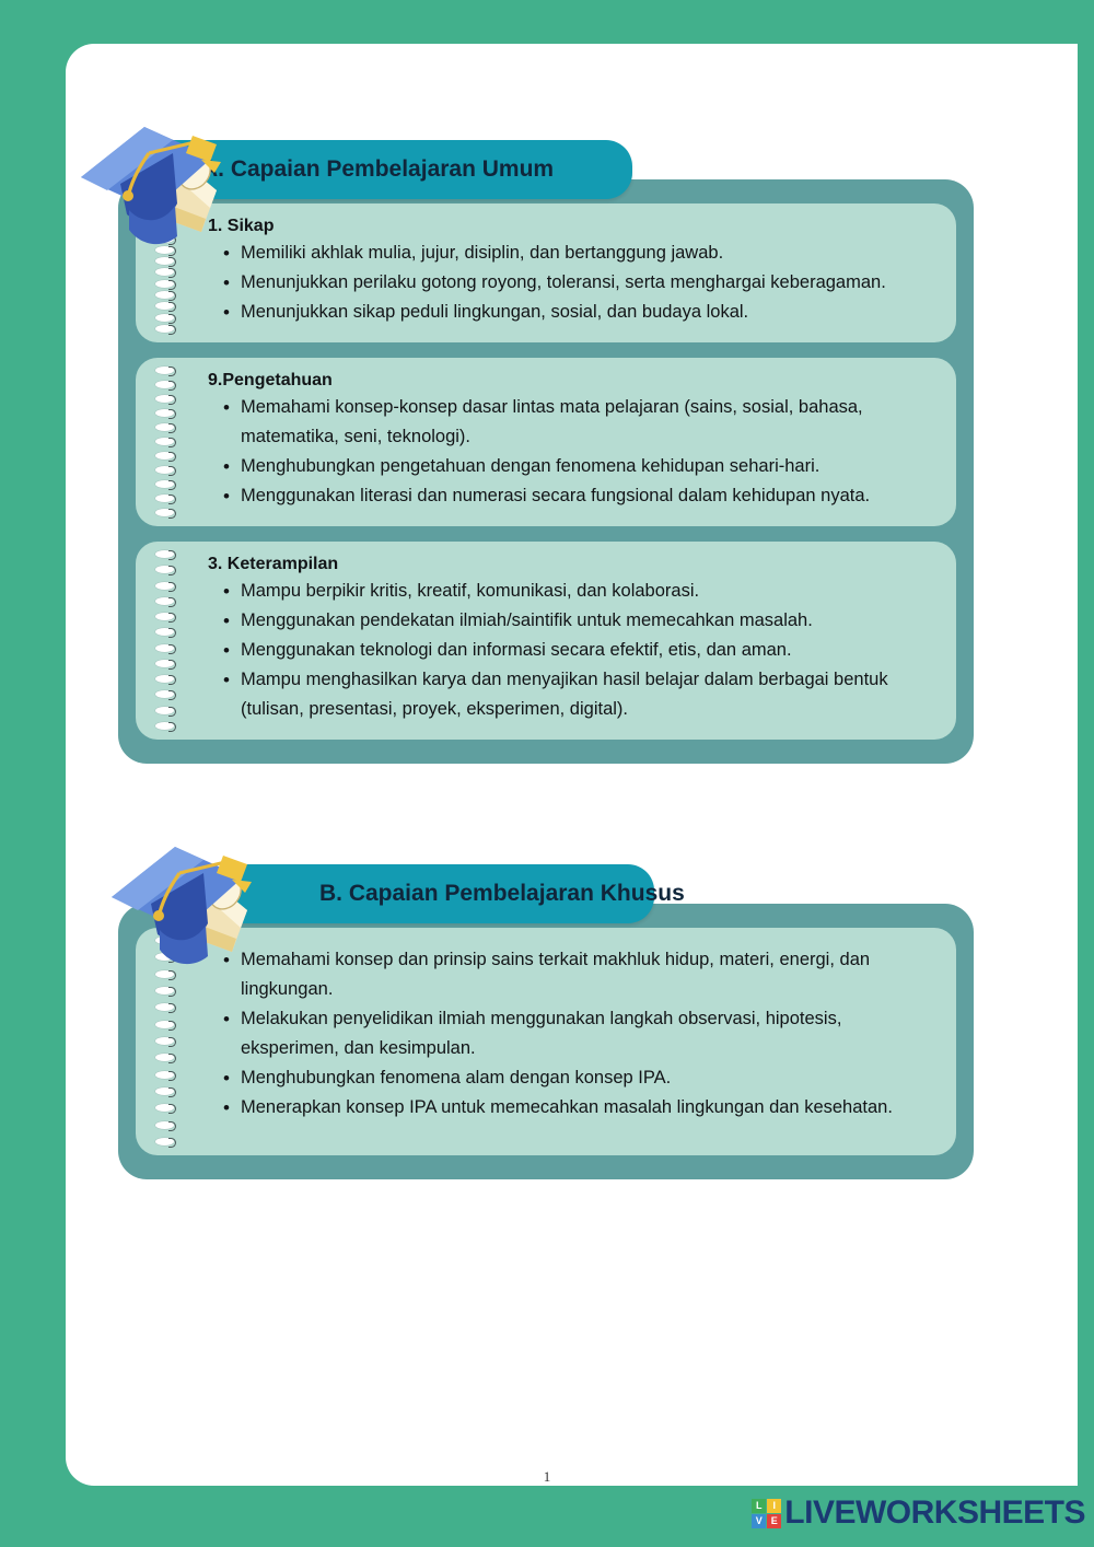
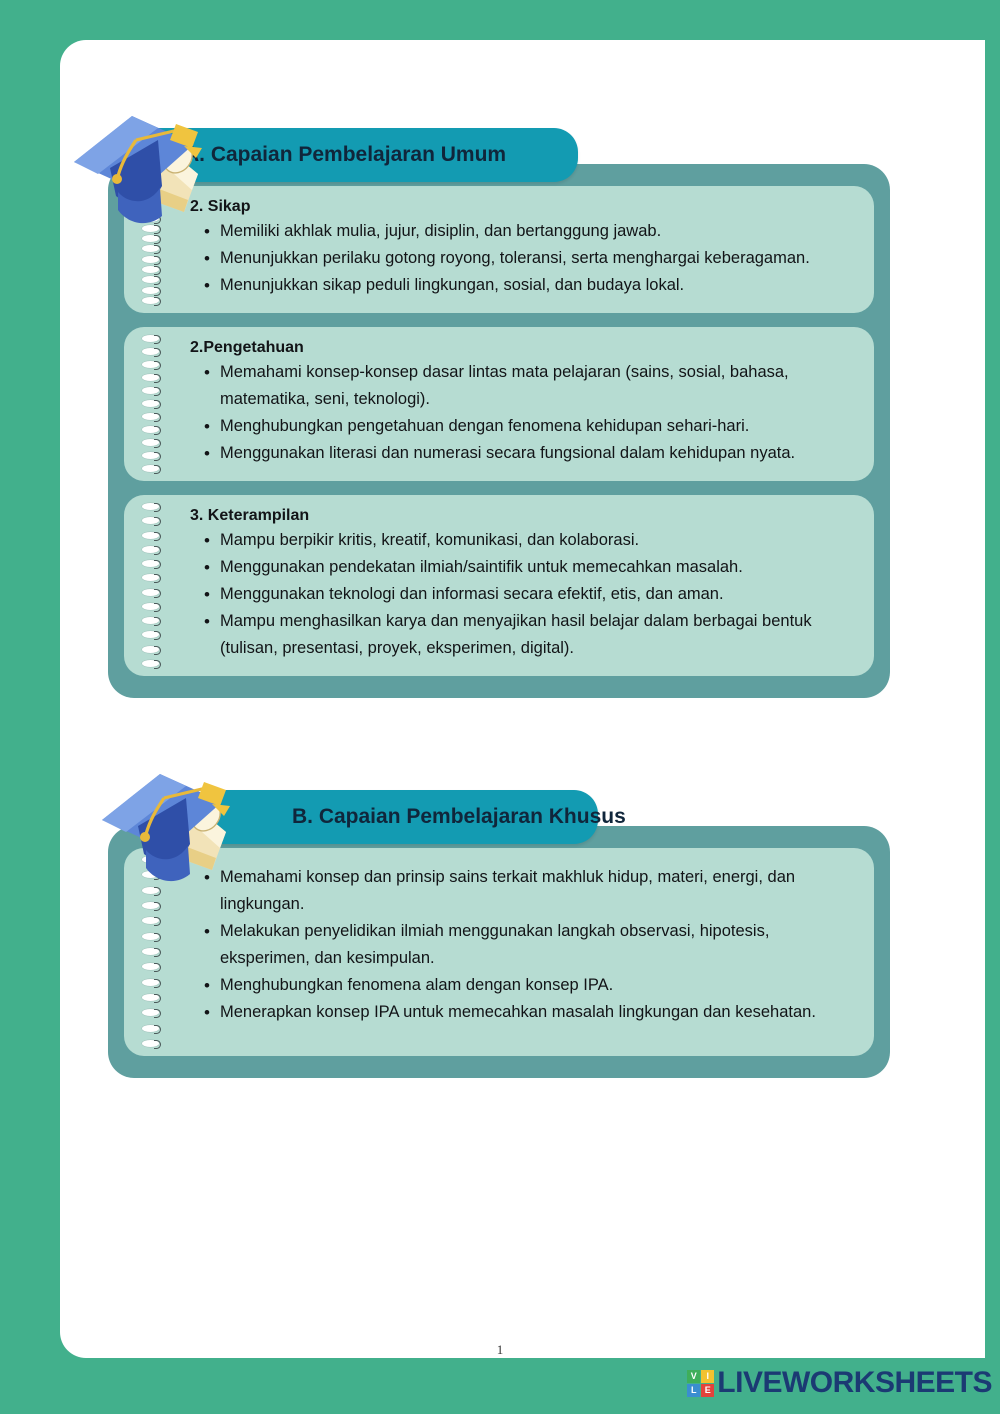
  . Capaian Pembelajaran Umum
- 1. Sikap
+ 2. Sikap
  Memiliki akhlak mulia, jujur, disiplin, dan bertanggung jawab.
  Menunjukkan perilaku gotong royong, toleransi, serta menghargai keberagaman.
  Menunjukkan sikap peduli lingkungan, sosial, dan budaya lokal.
- 9.Pengetahuan
+ 2.Pengetahuan
  Memahami konsep-konsep dasar lintas mata pelajaran (sains, sosial, bahasa, matematika, seni, teknologi).
  Menghubungkan pengetahuan dengan fenomena kehidupan sehari-hari.
  Menggunakan literasi dan numerasi secara fungsional dalam kehidupan nyata.
  3. Keterampilan
  Mampu berpikir kritis, kreatif, komunikasi, dan kolaborasi.
  Menggunakan pendekatan ilmiah/saintifik untuk memecahkan masalah.
  Menggunakan teknologi dan informasi secara efektif, etis, dan aman.
  Mampu menghasilkan karya dan menyajikan hasil belajar dalam berbagai bentuk (tulisan, presentasi, proyek, eksperimen, digital).
  B. Capaian Pembelajaran Khusus
  Memahami konsep dan prinsip sains terkait makhluk hidup, materi, energi, dan lingkungan.
  Melakukan penyelidikan ilmiah menggunakan langkah observasi, hipotesis, eksperimen, dan kesimpulan.
  Menghubungkan fenomena alam dengan konsep IPA.
  Menerapkan konsep IPA untuk memecahkan masalah lingkungan dan kesehatan.
  1
- L
+ V
  I
- V
+ L
  E
  LIVEWORKSHEETS
